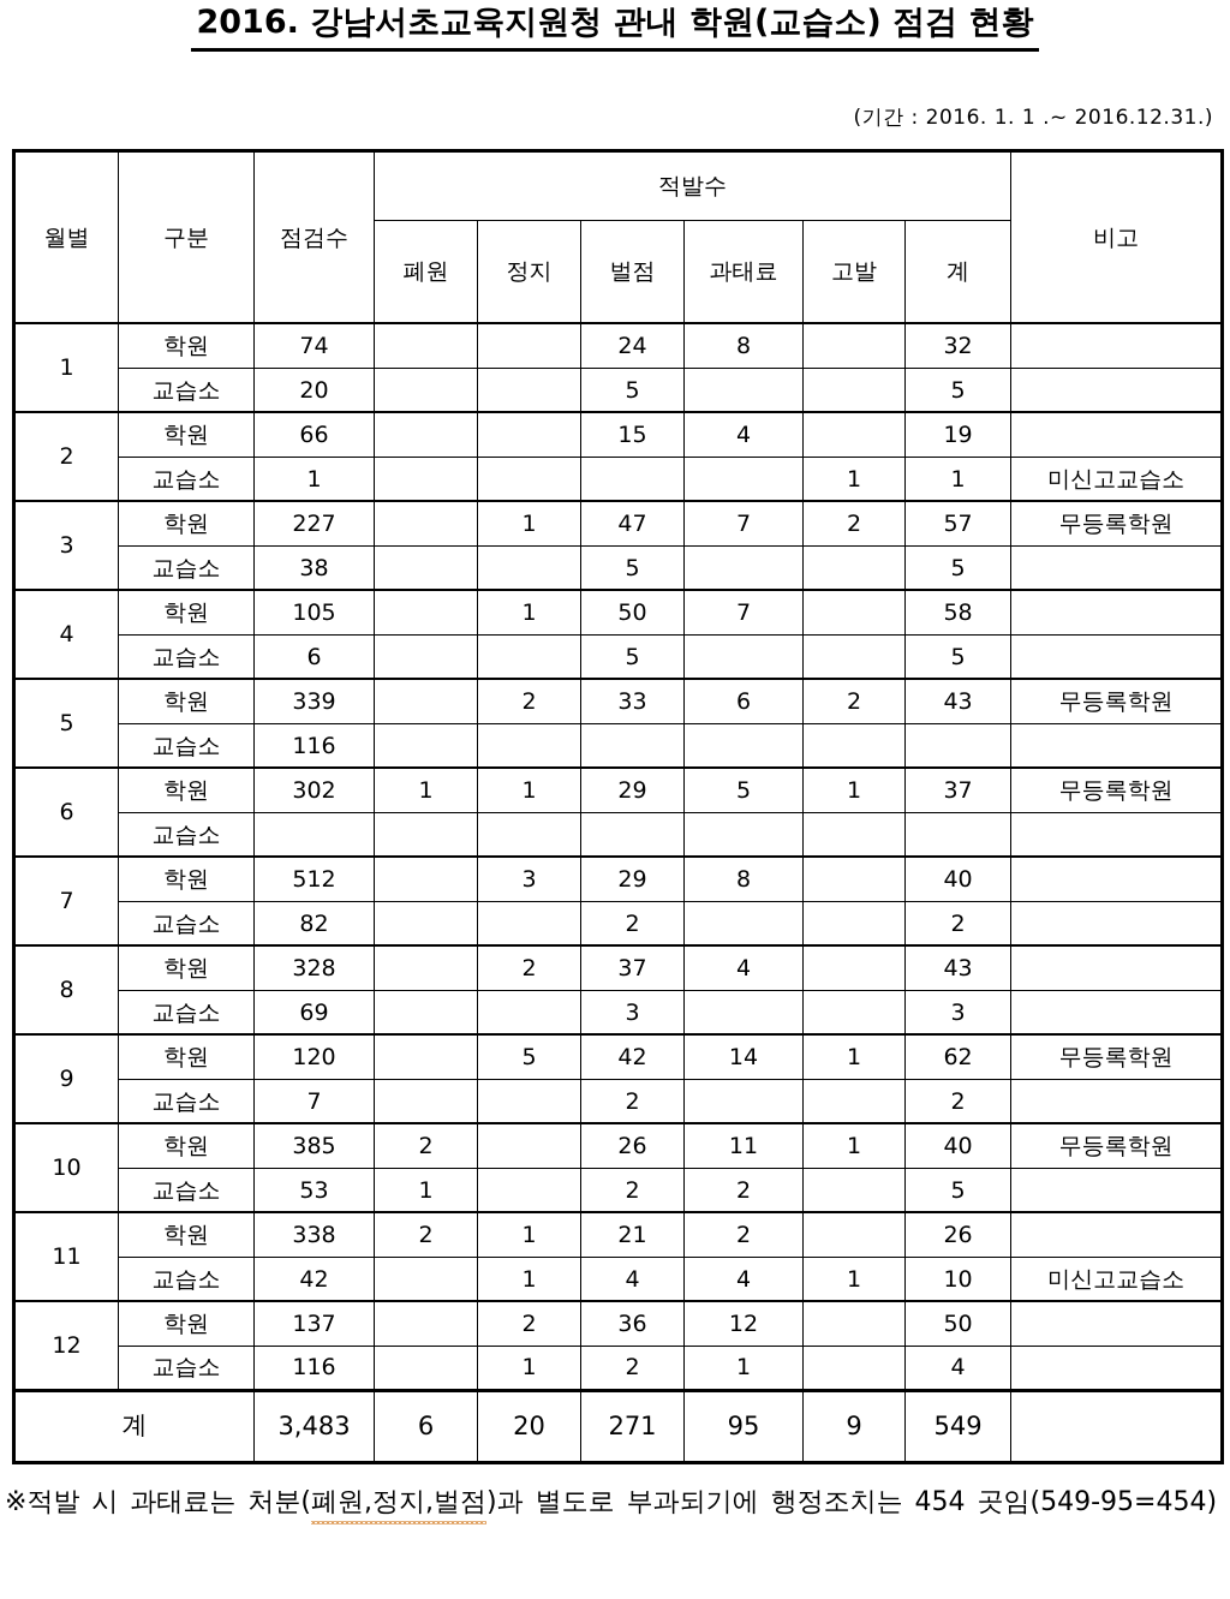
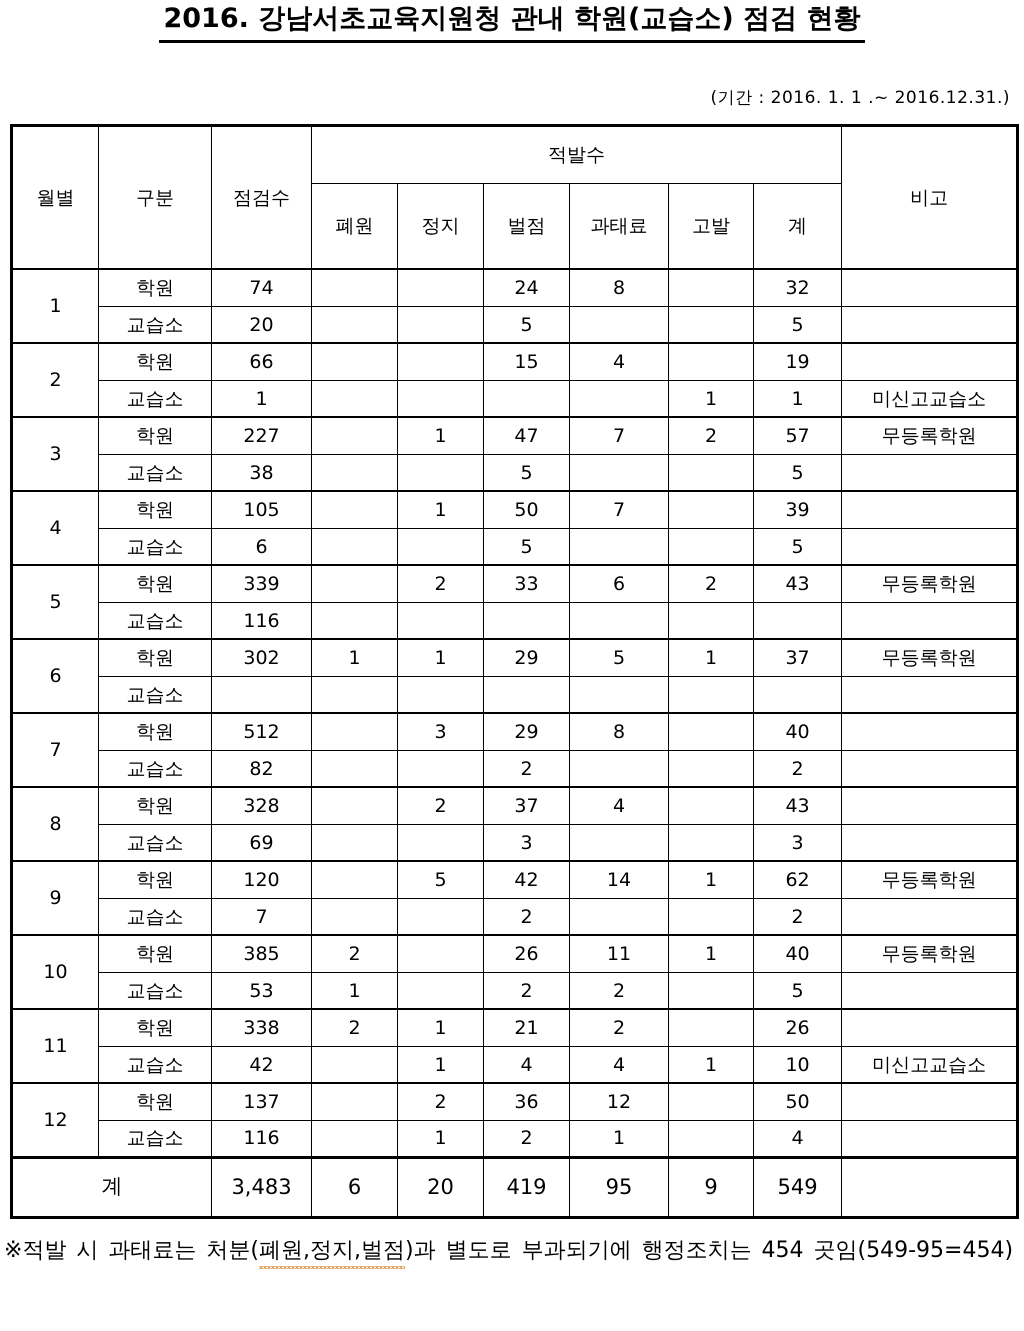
  2016. 강남서초교육지원청 관내 학원(교습소) 점검 현황
  (기간 : 2016. 1. 1 .~ 2016.12.31.)
  월별	구분	점검수	적발수	비고
  폐원	정지	벌점	과태료	고발	계
  1	학원	74			24	8		32
  교습소	20			5			5
  2	학원	66			15	4		19
  교습소	1					1	1	미신고교습소
  3	학원	227		1	47	7	2	57	무등록학원
  교습소	38			5			5
- 4	학원	105		1	50	7		58
+ 4	학원	105		1	50	7		39
  교습소	6			5			5
  5	학원	339		2	33	6	2	43	무등록학원
  교습소	116
  6	학원	302	1	1	29	5	1	37	무등록학원
  교습소
  7	학원	512		3	29	8		40
  교습소	82			2			2
  8	학원	328		2	37	4		43
  교습소	69			3			3
  9	학원	120		5	42	14	1	62	무등록학원
  교습소	7			2			2
  10	학원	385	2		26	11	1	40	무등록학원
  교습소	53	1		2	2		5
  11	학원	338	2	1	21	2		26
  교습소	42		1	4	4	1	10	미신고교습소
  12	학원	137		2	36	12		50
  교습소	116		1	2	1		4
- 계	3,483	6	20	271	95	9	549
+ 계	3,483	6	20	419	95	9	549
  ※적발 시 과태료는 처분(폐원,정지,벌점)과 별도로 부과되기에 행정조치는 454 곳임(549-95=454)
